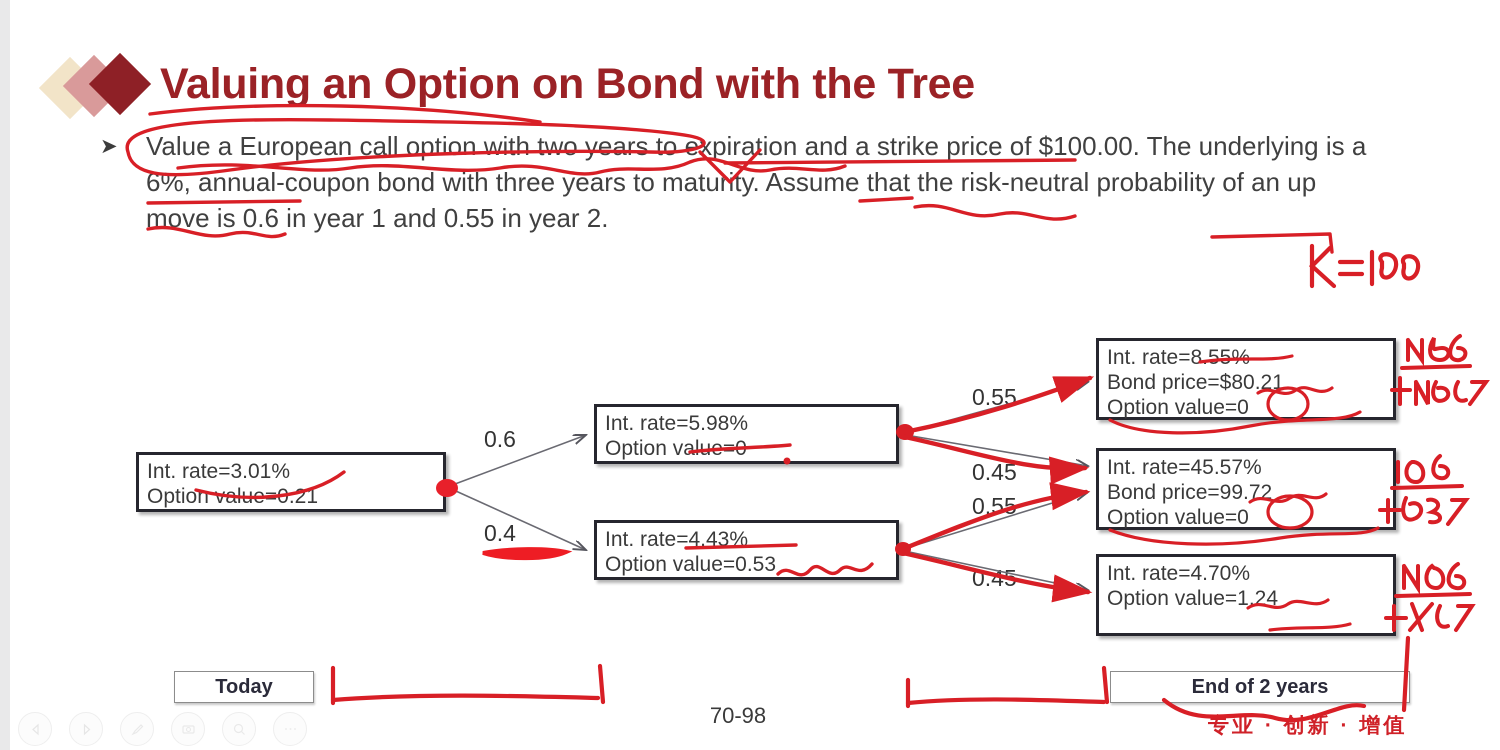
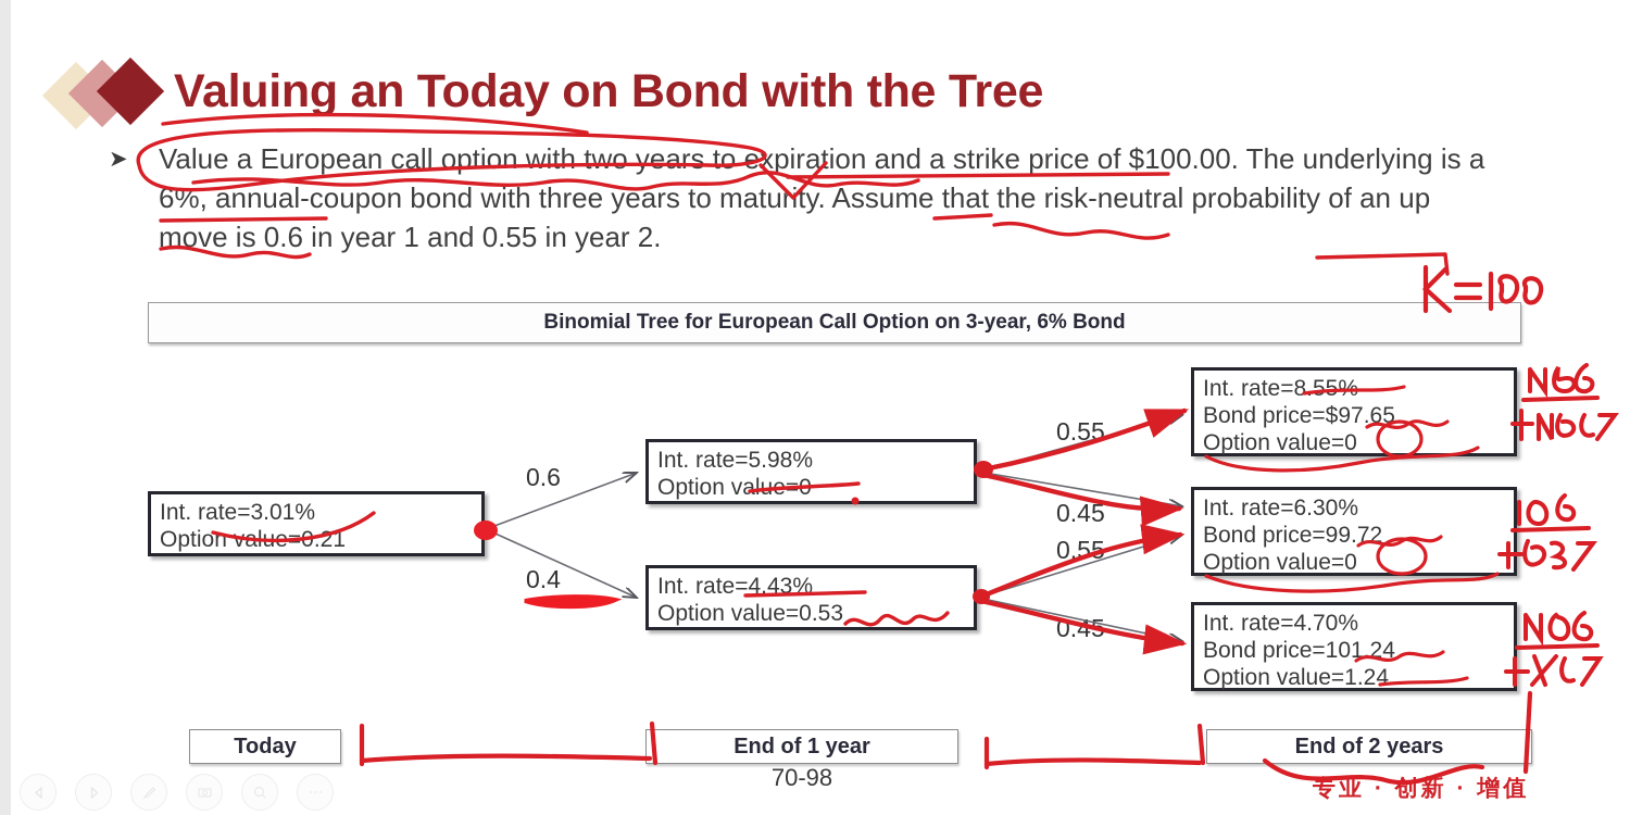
- Valuing an Option on Bond with the Tree
+ Valuing an Today on Bond with the Tree
  ➤
  Value a European call option with two years to expiration and a strike price of $100.00. The underlying is a 6%, annual-coupon bond with three years to maturty. Assume that the risk-neutral probability of an up move is 0.6 in year 1 and 0.55 in year 2.
+ Binomial Tree for European Call Option on 3-year, 6% Bond
  Int. rate=3.01%
  Int. rate=5.98%
  Option valu
  Int. rate=4.43%
  Option value=0.53
  Int. rate=8.55%
- Bond price=$80.21
+ Bond price=$97.65
  Option value=0
- Int. rate=45.57%
+ Int. rate=6.30%
  Bond price=99.72
  Option value=0
  Int. rate=4.70%
+ Bond price=101.24
  Option value=1.24
  0.6
  0.4
  0.55
  0.45
  0.55
  0.4
  Today
+ End of 1 year
  End of 2 years
  70-98
  专业 · 创新 · 增值
